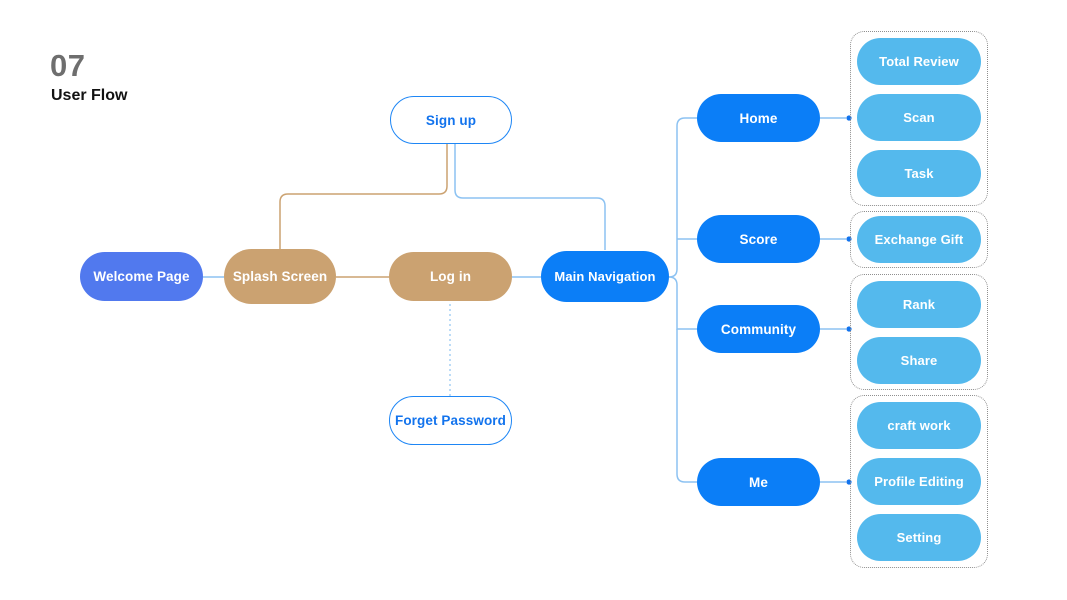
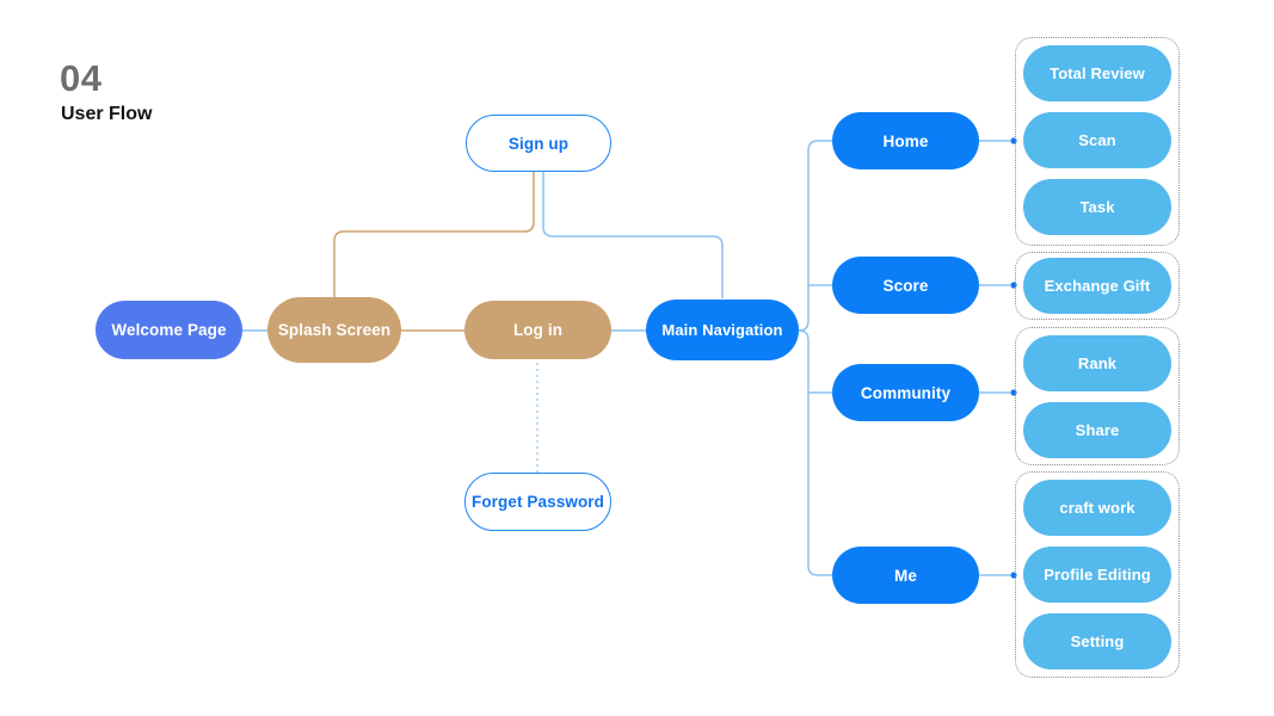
- 07
+ 04
  User Flow
  Welcome Page
  Splash Screen
  Log in
  Main Navigation
  Sign up
  Forget Password
  Home
  Score
  Community
  Me
  Total Review
  Scan
  Task
  Exchange Gift
  Rank
  Share
  craft work
  Profile Editing
  Setting
